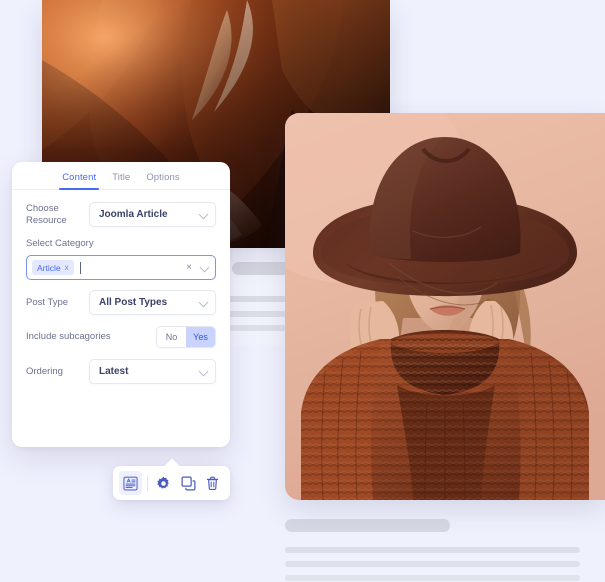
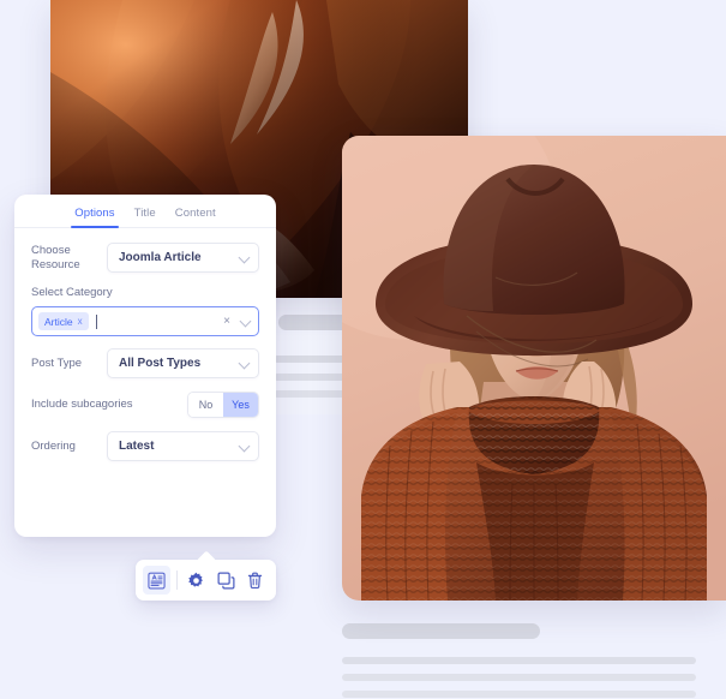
- Content
+ Options
  Title
- Options
+ Content
  Choose Resource
  Joomla Article
  Select Category
  Article
  x
  ×
  Post Type
  All Post Types
  Include subcagories
  No
  Yes
  Ordering
  Latest
